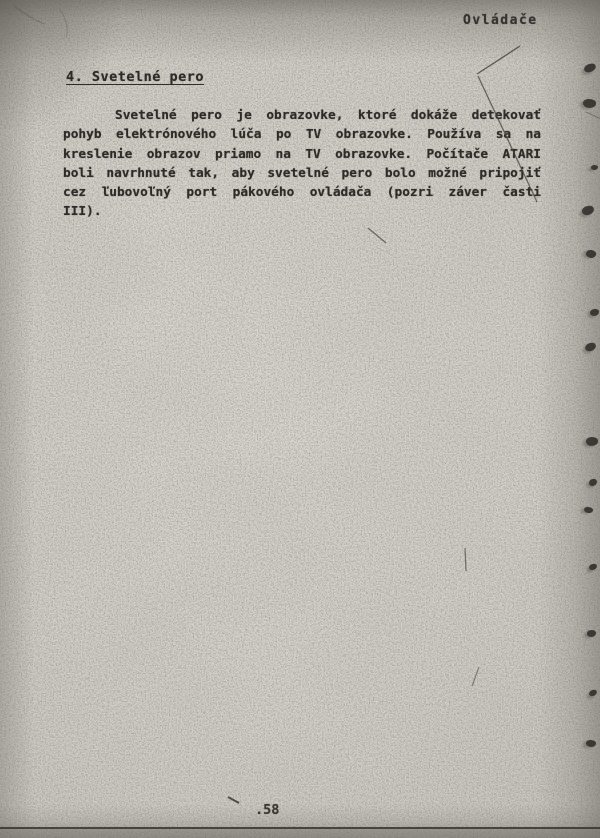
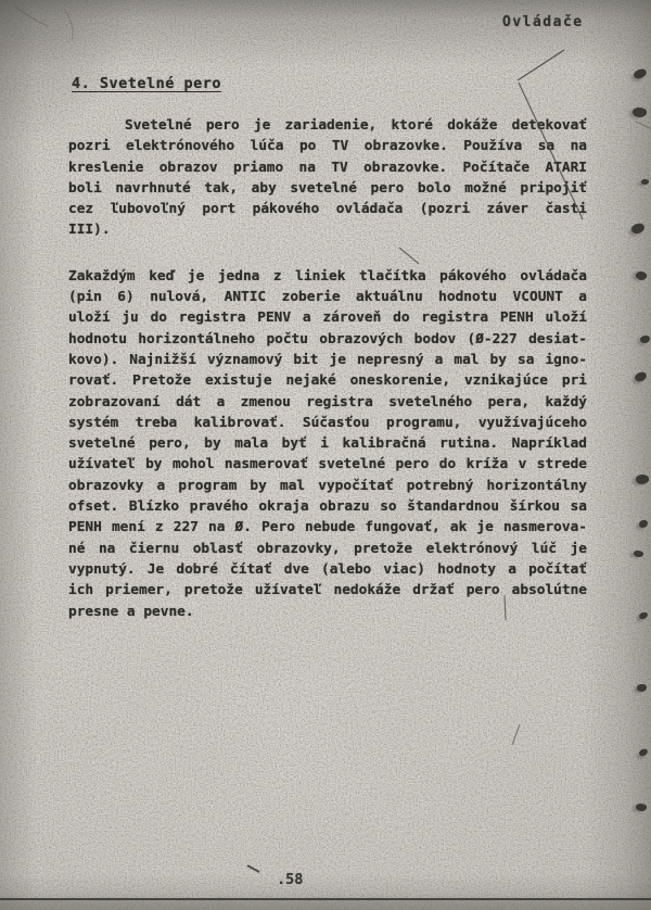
  Ovládače
  4. Svetelné pero
- Svetelné pero je obrazovke, ktoré dokáže detekovať
+ Svetelné pero je zariadenie, ktoré dokáže detekovať
- pohyb elektrónového lúča po TV obrazovke. Používa sa na
+ pozri elektrónového lúča po TV obrazovke. Používa sa na
  kreslenie obrazov priamo na TV obrazovke. Počítače ATARI
  boli navrhnuté tak, aby svetelné pero bolo možné pripojiť
  cez ľubovoľný port pákového ovládača (pozri záver časti
  III).
+ Zakaždým keď je jedna z liniek tlačítka pákového ovládača
+ (pin 6) nulová, ANTIC zoberie aktuálnu hodnotu VCOUNT a
+ uloží ju do registra PENV a zároveň do registra PENH uloží
+ hodnotu horizontálneho počtu obrazových bodov (Ø-227 desiat-
+ kovo). Najnižší významový bit je nepresný a mal by sa igno-
+ rovať. Pretože existuje nejaké oneskorenie, vznikajúce pri
+ zobrazovaní dát a zmenou registra svetelného pera, každý
+ systém treba kalibrovať. Súčasťou programu, využívajúceho
+ svetelné pero, by mala byť i kalibračná rutina. Napríklad
+ užívateľ by mohol nasmerovať svetelné pero do kríža v strede
+ obrazovky a program by mal vypočítať potrebný horizontálny
+ ofset. Blízko pravého okraja obrazu so štandardnou šírkou sa
+ PENH mení z 227 na Ø. Pero nebude fungovať, ak je nasmerova-
+ né na čiernu oblasť obrazovky, pretože elektrónový lúč je
+ vypnutý. Je dobré čítať dve (alebo viac) hodnoty a počítať
+ ich priemer, pretože užívateľ nedokáže držať pero absolútne
+ presne a pevne.
  .58
